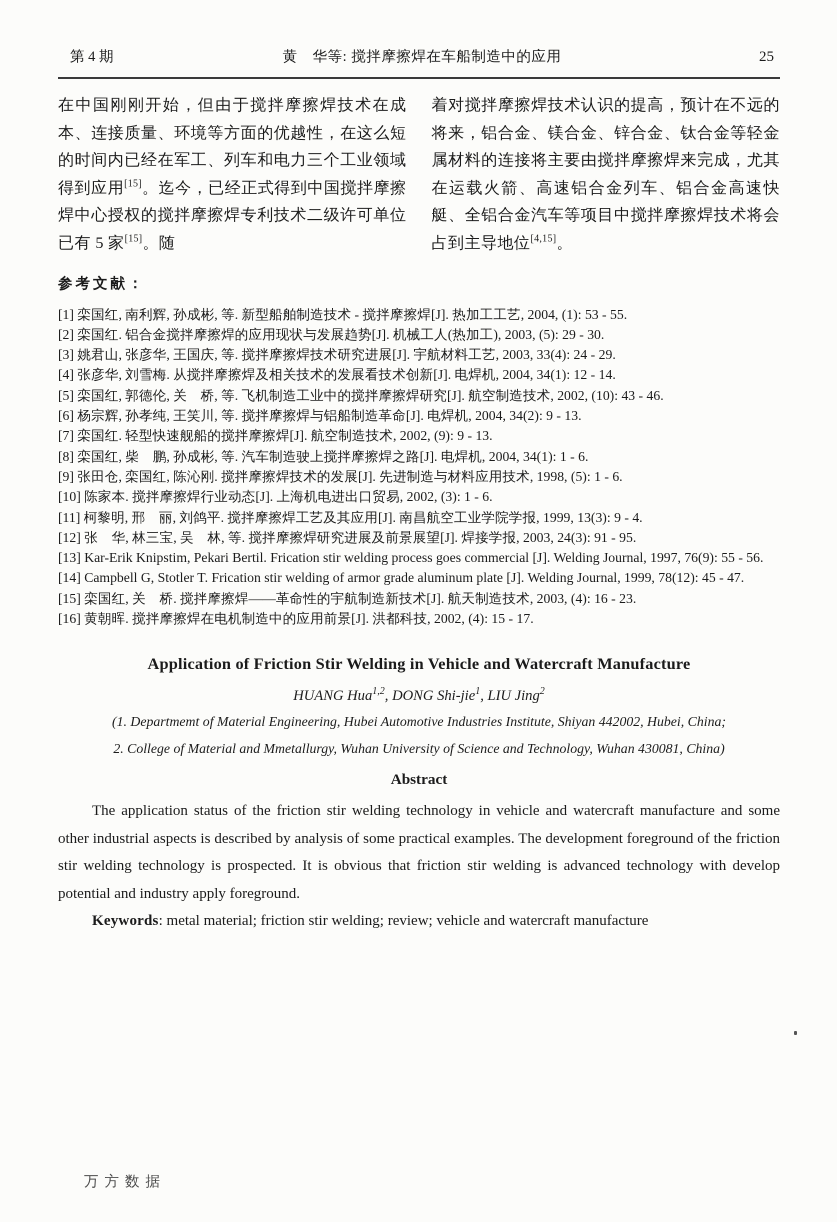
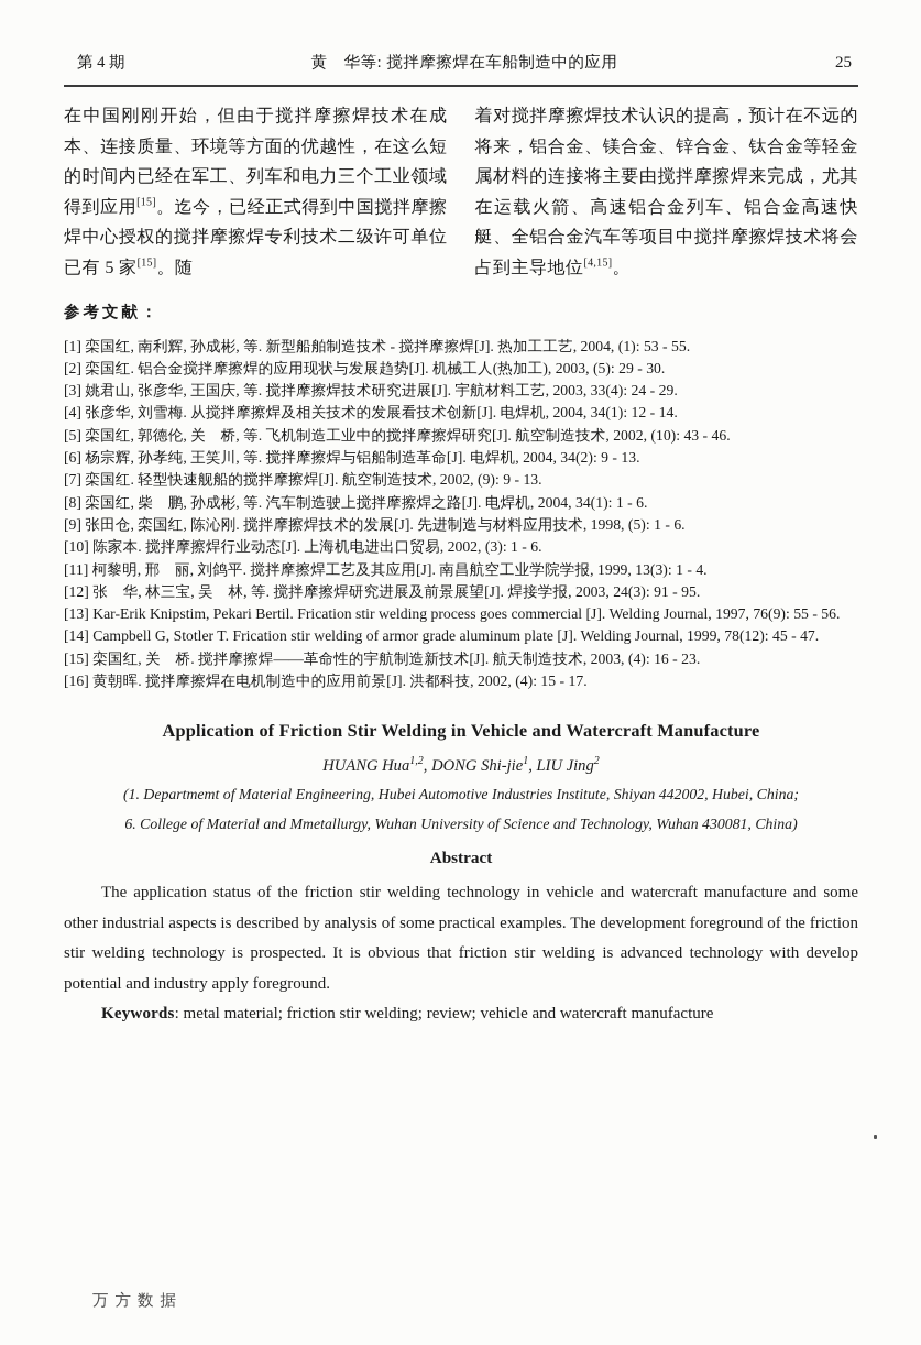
  第 4 期
  黄 华等: 搅拌摩擦焊在车船制造中的应用
  25
  在中国刚刚开始，但由于搅拌摩擦焊技术在成本、连接质量、环境等方面的优越性，在这么短的时间内已经在军工、列车和电力三个工业领域得到应用[15]。迄今，已经正式得到中国搅拌摩擦焊中心授权的搅拌摩擦焊专利技术二级许可单位已有 5 家[15]。随
  着对搅拌摩擦焊技术认识的提高，预计在不远的将来，铝合金、镁合金、锌合金、钛合金等轻金属材料的连接将主要由搅拌摩擦焊来完成，尤其在运载火箭、高速铝合金列车、铝合金高速快艇、全铝合金汽车等项目中搅拌摩擦焊技术将会占到主导地位[4,15]。
  参考文献：
  [1] 栾国红, 南利辉, 孙成彬, 等. 新型船舶制造技术 - 搅拌摩擦焊[J]. 热加工工艺, 2004, (1): 53 - 55.
  [2] 栾国红. 铝合金搅拌摩擦焊的应用现状与发展趋势[J]. 机械工人(热加工), 2003, (5): 29 - 30.
  [3] 姚君山, 张彦华, 王国庆, 等. 搅拌摩擦焊技术研究进展[J]. 宇航材料工艺, 2003, 33(4): 24 - 29.
  [4] 张彦华, 刘雪梅. 从搅拌摩擦焊及相关技术的发展看技术创新[J]. 电焊机, 2004, 34(1): 12 - 14.
  [5] 栾国红, 郭德伦, 关 桥, 等. 飞机制造工业中的搅拌摩擦焊研究[J]. 航空制造技术, 2002, (10): 43 - 46.
  [6] 杨宗辉, 孙孝纯, 王笑川, 等. 搅拌摩擦焊与铝船制造革命[J]. 电焊机, 2004, 34(2): 9 - 13.
  [7] 栾国红. 轻型快速舰船的搅拌摩擦焊[J]. 航空制造技术, 2002, (9): 9 - 13.
  [8] 栾国红, 柴 鹏, 孙成彬, 等. 汽车制造驶上搅拌摩擦焊之路[J]. 电焊机, 2004, 34(1): 1 - 6.
  [9] 张田仓, 栾国红, 陈沁刚. 搅拌摩擦焊技术的发展[J]. 先进制造与材料应用技术, 1998, (5): 1 - 6.
  [10] 陈家本. 搅拌摩擦焊行业动态[J]. 上海机电进出口贸易, 2002, (3): 1 - 6.
- [11] 柯黎明, 邢 丽, 刘鸽平. 搅拌摩擦焊工艺及其应用[J]. 南昌航空工业学院学报, 1999, 13(3): 9 - 4.
+ [11] 柯黎明, 邢 丽, 刘鸽平. 搅拌摩擦焊工艺及其应用[J]. 南昌航空工业学院学报, 1999, 13(3): 1 - 4.
  [12] 张 华, 林三宝, 吴 林, 等. 搅拌摩擦焊研究进展及前景展望[J]. 焊接学报, 2003, 24(3): 91 - 95.
  [13] Kar-Erik Knipstim, Pekari Bertil. Frication stir welding process goes commercial [J]. Welding Journal, 1997, 76(9): 55 - 56.
  [14] Campbell G, Stotler T. Frication stir welding of armor grade aluminum plate [J]. Welding Journal, 1999, 78(12): 45 - 47.
  [15] 栾国红, 关 桥. 搅拌摩擦焊——革命性的宇航制造新技术[J]. 航天制造技术, 2003, (4): 16 - 23.
  [16] 黄朝晖. 搅拌摩擦焊在电机制造中的应用前景[J]. 洪都科技, 2002, (4): 15 - 17.
  Application of Friction Stir Welding in Vehicle and Watercraft Manufacture
  HUANG Hua1,2, DONG Shi-jie1, LIU Jing2
  (1. Departmemt of Material Engineering, Hubei Automotive Industries Institute, Shiyan 442002, Hubei, China;
- 2. College of Material and Mmetallurgy, Wuhan University of Science and Technology, Wuhan 430081, China)
+ 6. College of Material and Mmetallurgy, Wuhan University of Science and Technology, Wuhan 430081, China)
  Abstract
  The application status of the friction stir welding technology in vehicle and watercraft manufacture and some other industrial aspects is described by analysis of some practical examples. The development foreground of the friction stir welding technology is prospected. It is obvious that friction stir welding is advanced technology with develop potential and industry apply foreground.
  Keywords: metal material; friction stir welding; review; vehicle and watercraft manufacture
  万方数据
